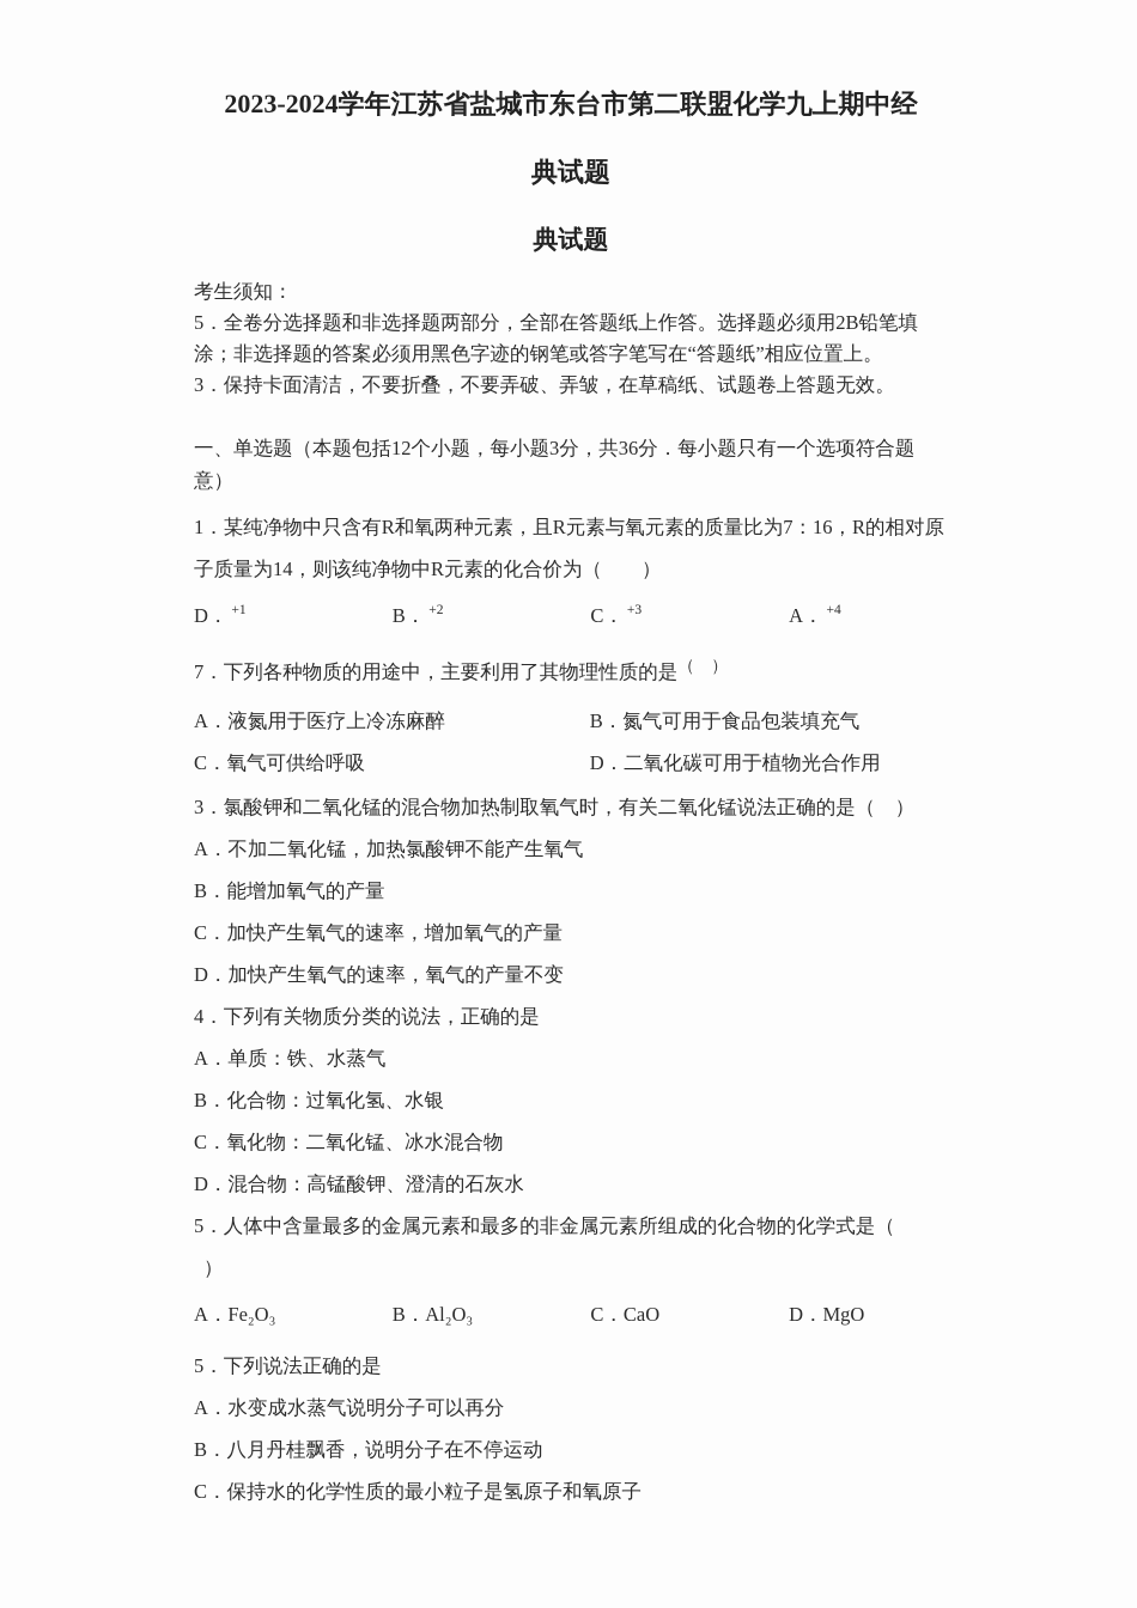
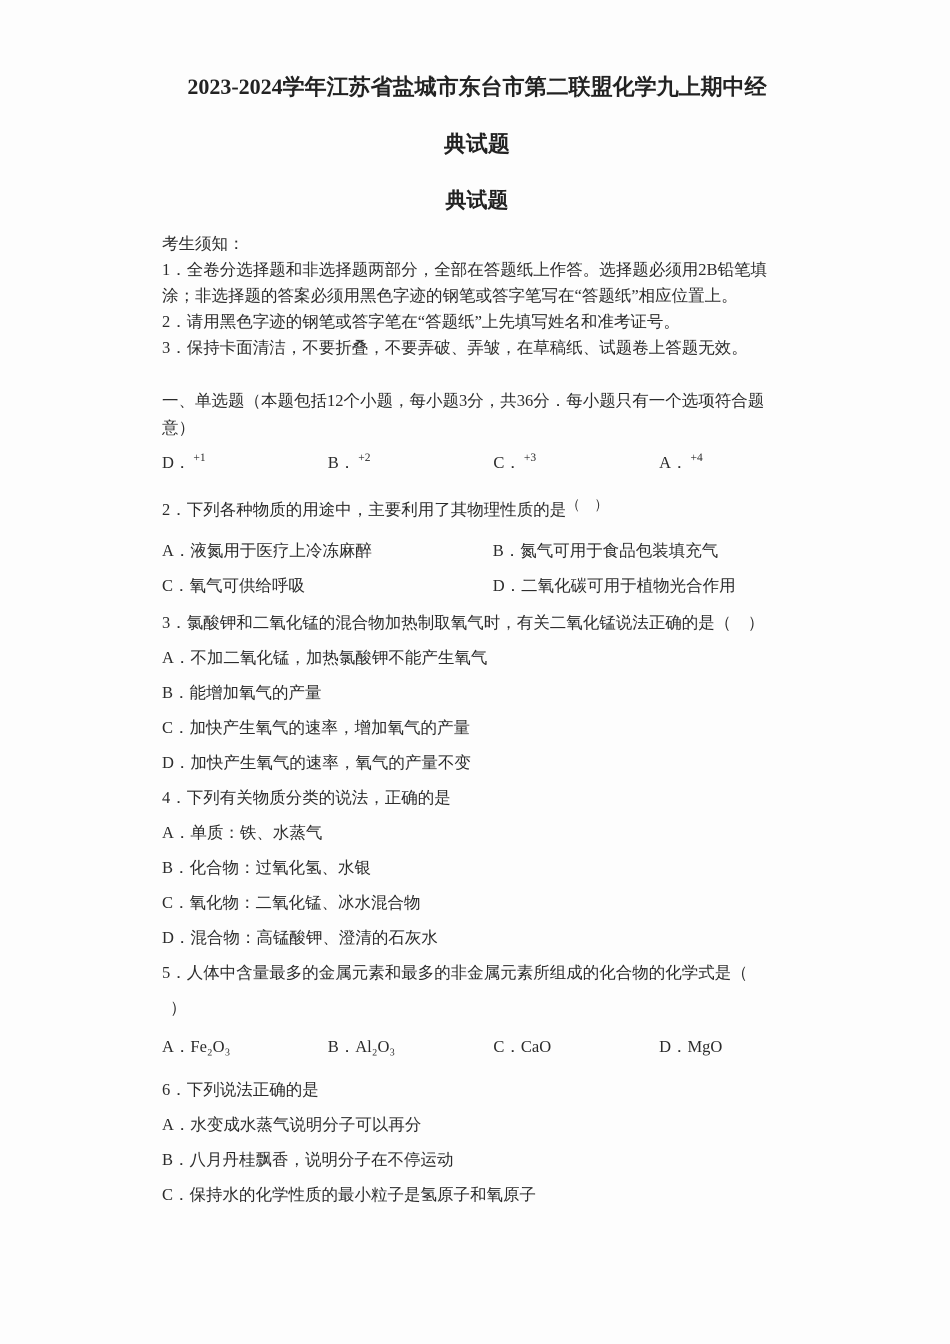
  2023-2024学年江苏省盐城市东台市第二联盟化学九上期中经
  典试题
  典试题
  考生须知：
- 5．全卷分选择题和非选择题两部分，全部在答题纸上作答。选择题必须用2B铅笔填涂；非选择题的答案必须用黑色字迹的钢笔或答字笔写在“答题纸”相应位置上。
+ 1．全卷分选择题和非选择题两部分，全部在答题纸上作答。选择题必须用2B铅笔填涂；非选择题的答案必须用黑色字迹的钢笔或答字笔写在“答题纸”相应位置上。
+ 2．请用黑色字迹的钢笔或答字笔在“答题纸”上先填写姓名和准考证号。
  3．保持卡面清洁，不要折叠，不要弄破、弄皱，在草稿纸、试题卷上答题无效。
  一、单选题（本题包括12个小题，每小题3分，共36分．每小题只有一个选项符合题意）
- 1．某纯净物中只含有R和氧两种元素，且R元素与氧元素的质量比为7：16，R的相对原子质量为14，则该纯净物中R元素的化合价为（ ）
  D． +1
  B． +2
  C． +3
  A． +4
- 7．下列各种物质的用途中，主要利用了其物理性质的是（ ）
+ 2．下列各种物质的用途中，主要利用了其物理性质的是（ ）
  A．液氮用于医疗上冷冻麻醉
  B．氮气可用于食品包装填充气
  C．氧气可供给呼吸
  D．二氧化碳可用于植物光合作用
  3．氯酸钾和二氧化锰的混合物加热制取氧气时，有关二氧化锰说法正确的是（ ）
  A．不加二氧化锰，加热氯酸钾不能产生氧气
  B．能增加氧气的产量
  C．加快产生氧气的速率，增加氧气的产量
  D．加快产生氧气的速率，氧气的产量不变
  4．下列有关物质分类的说法，正确的是
  A．单质：铁、水蒸气
  B．化合物：过氧化氢、水银
  C．氧化物：二氧化锰、冰水混合物
  D．混合物：高锰酸钾、澄清的石灰水
  5．人体中含量最多的金属元素和最多的非金属元素所组成的化合物的化学式是（
  ）
  A．Fe₂O₃
  B．Al₂O₃
  C．CaO
  D．MgO
- 5．下列说法正确的是
+ 6．下列说法正确的是
  A．水变成水蒸气说明分子可以再分
  B．八月丹桂飘香，说明分子在不停运动
  C．保持水的化学性质的最小粒子是氢原子和氧原子
